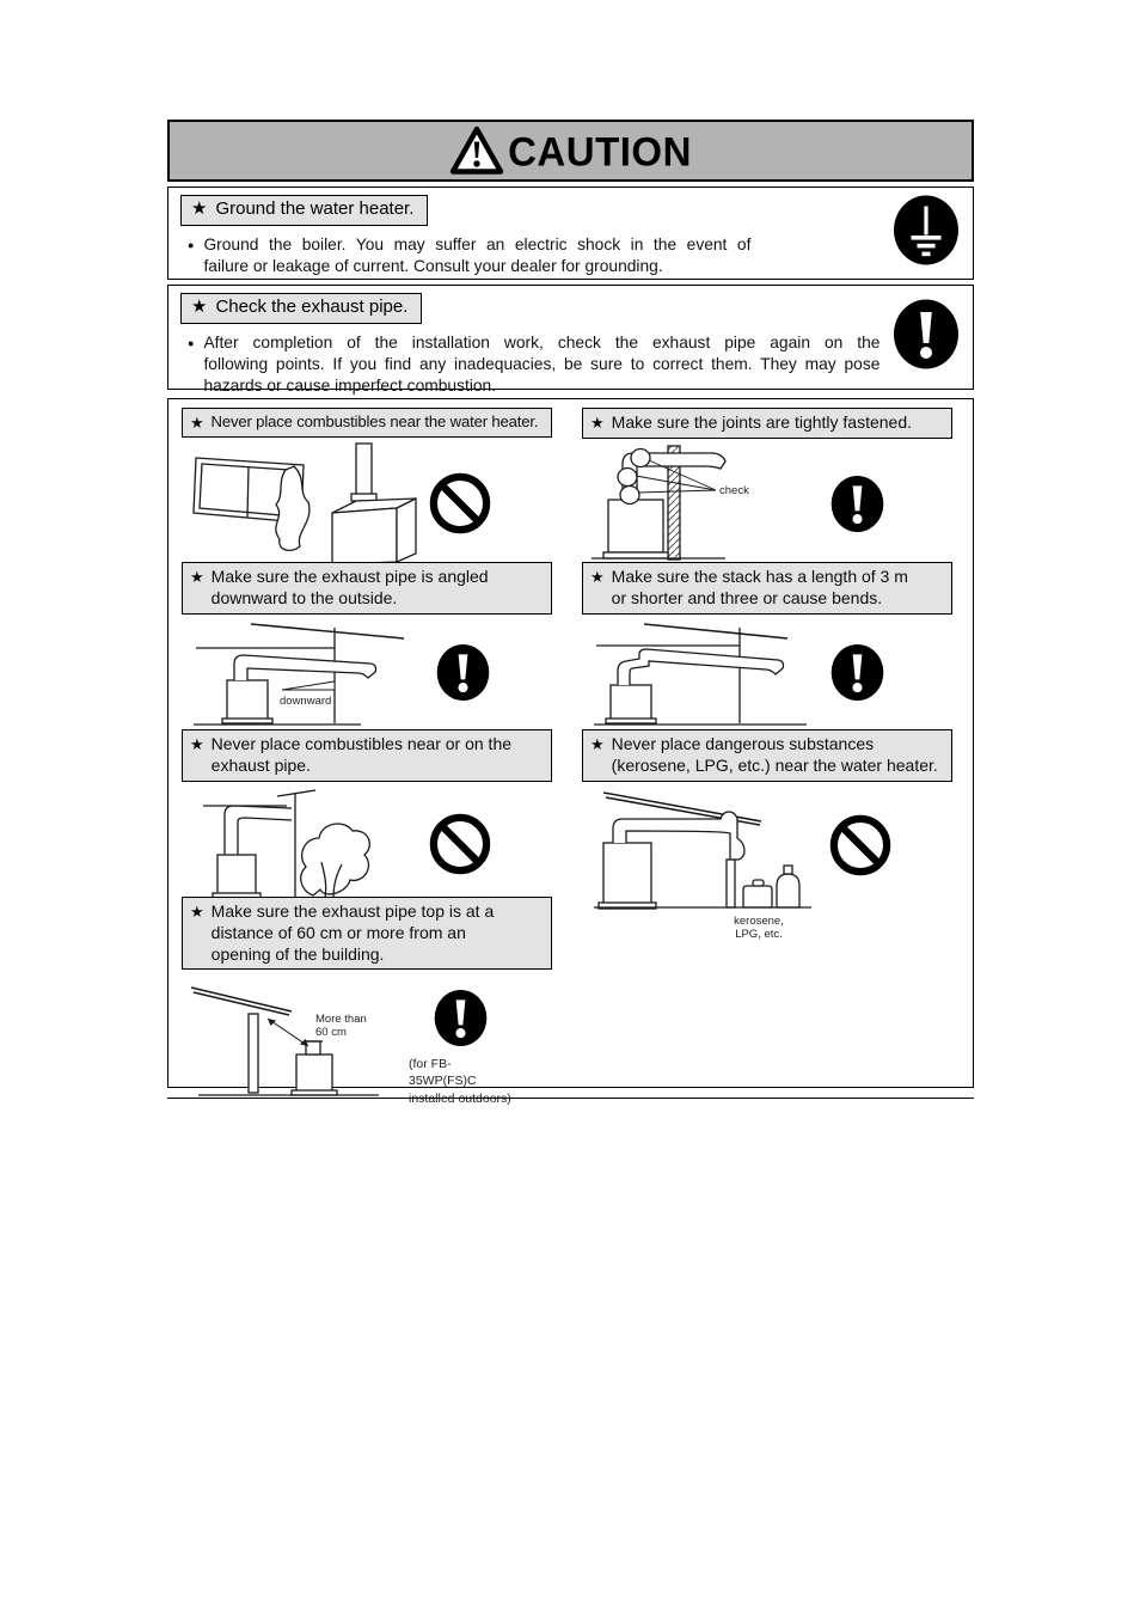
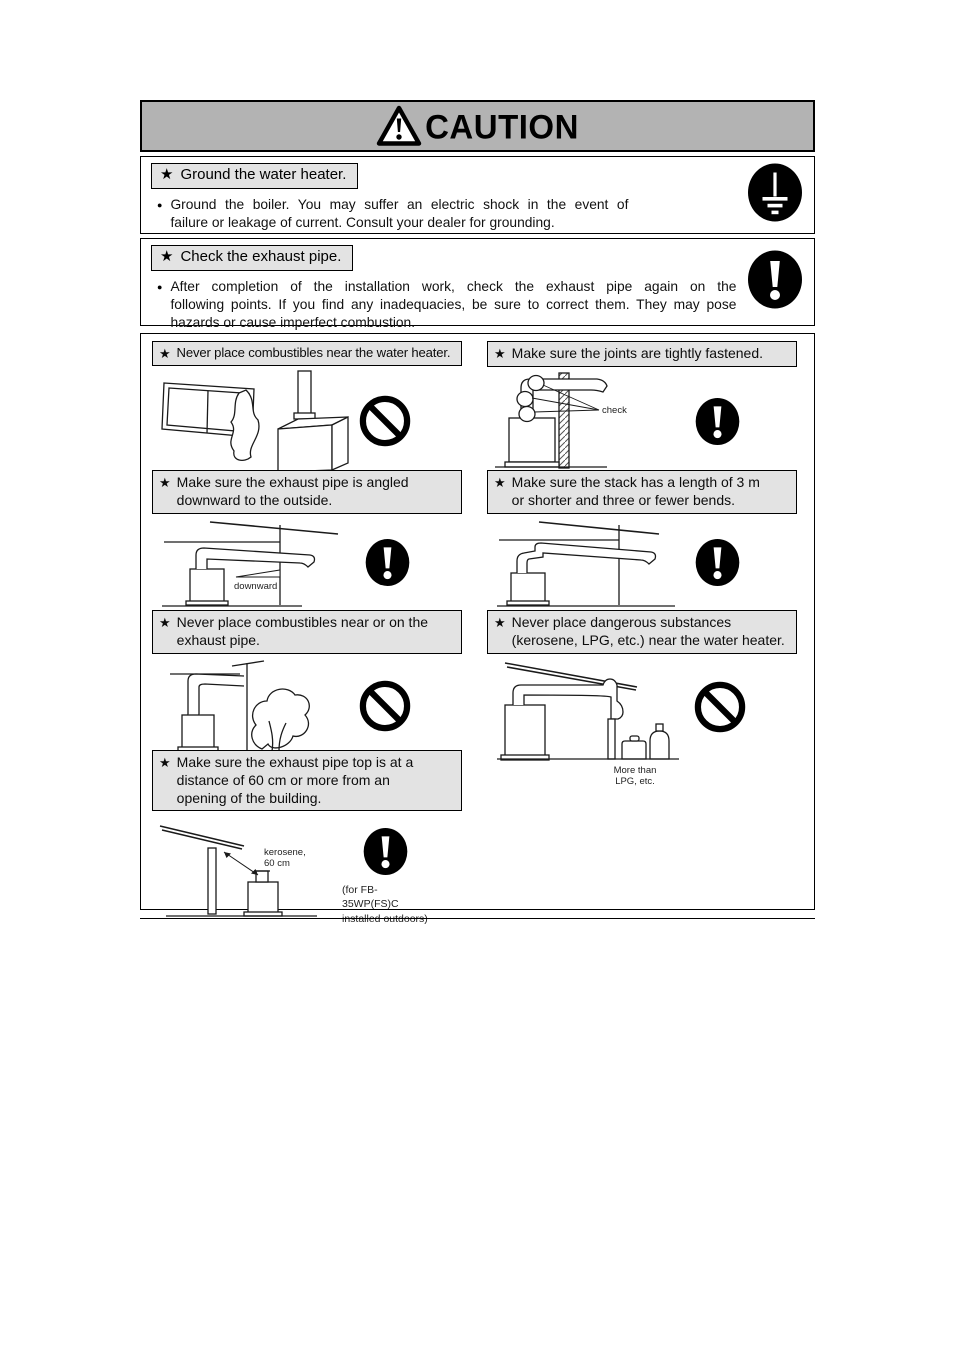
  CAUTION
  ★
  Ground the water heater.
  ●
  Ground the boiler. You may suffer an electric shock in the event of
  failure or leakage of current. Consult your dealer for grounding.
  ★
  Check the exhaust pipe.
  ●
  After completion of the installation work, check the exhaust pipe again on the
  following points. If you find any inadequacies, be sure to correct them. They may pose
  hazards or cause imperfect combustion.
  ★
  Never place combustibles near the water heater.
  ★
  Make sure the joints are tightly fastened.
  check
  ★
  Make sure the exhaust pipe is angled
  downward to the outside.
  downward
  ★
  Make sure the stack has a length of 3 m
- or shorter and three or cause bends.
+ or shorter and three or fewer bends.
  ★
  Never place combustibles near or on the
  exhaust pipe.
  ★
  Never place dangerous substances
  (kerosene, LPG, etc.) near the water heater.
- kerosene,
+ More than
  LPG, etc.
  ★
  Make sure the exhaust pipe top is at a
  distance of 60 cm or more from an
  opening of the building.
- More than
+ kerosene,
  60 cm
  (for FB-35WP(FS)C
  installed outdoors)
